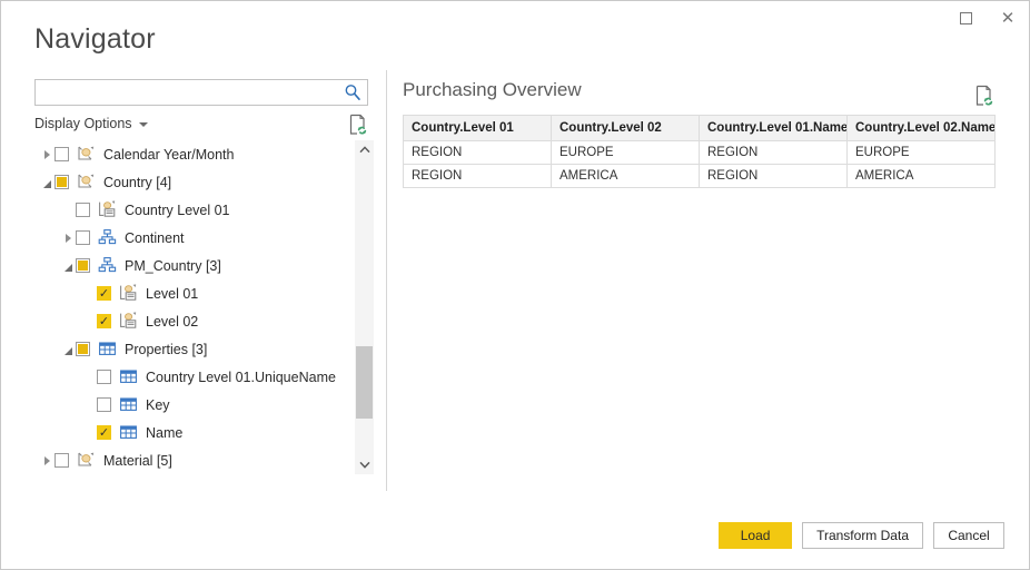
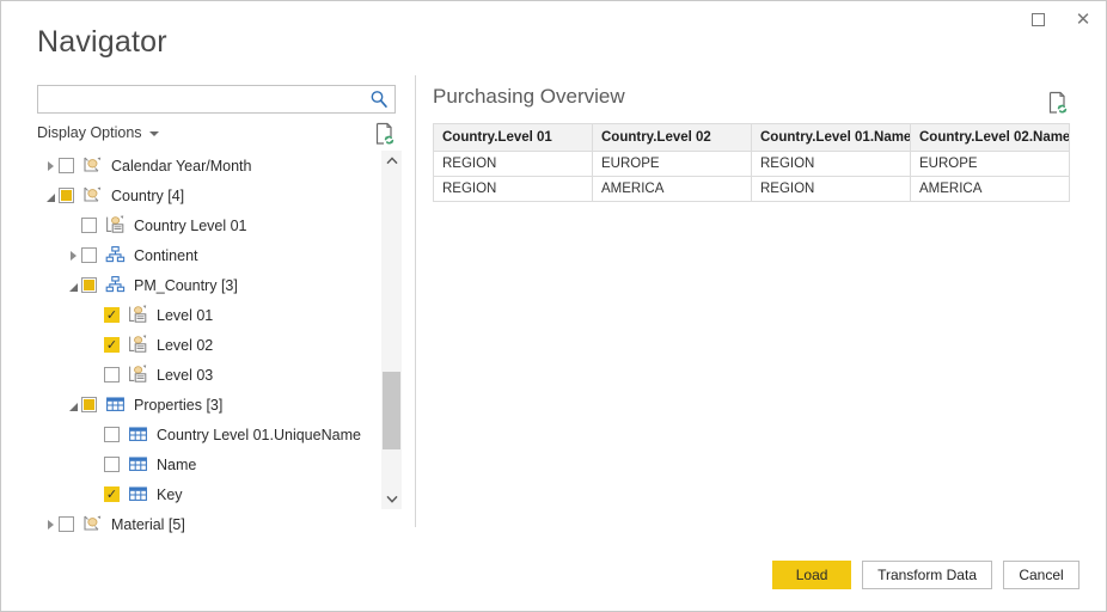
  ✕
  Navigator
  Display Options
  Calendar Year/Month
  Country [4]
  Country Level 01
  Continent
  PM_Country [3]
  ✓
  Level 01
  ✓
  Level 02
+ Level 03
  Properties [3]
  Country Level 01.UniqueName
- Key
+ Name
  ✓
- Name
+ Key
  Material [5]
  Purchasing Overview
  Country.Level 01	Country.Level 02	Country.Level 01.Name	Country.Level 02.Name
  REGION	EUROPE	REGION	EUROPE
  REGION	AMERICA	REGION	AMERICA
  Load
  Transform Data
  Cancel
